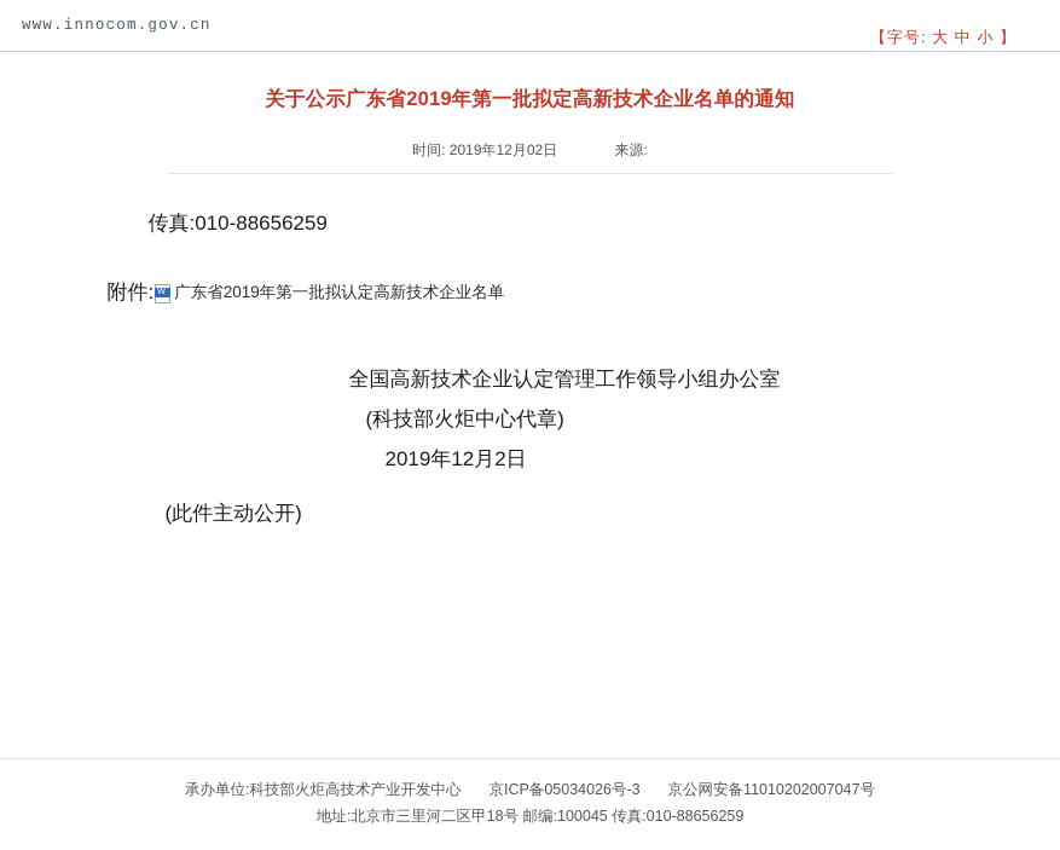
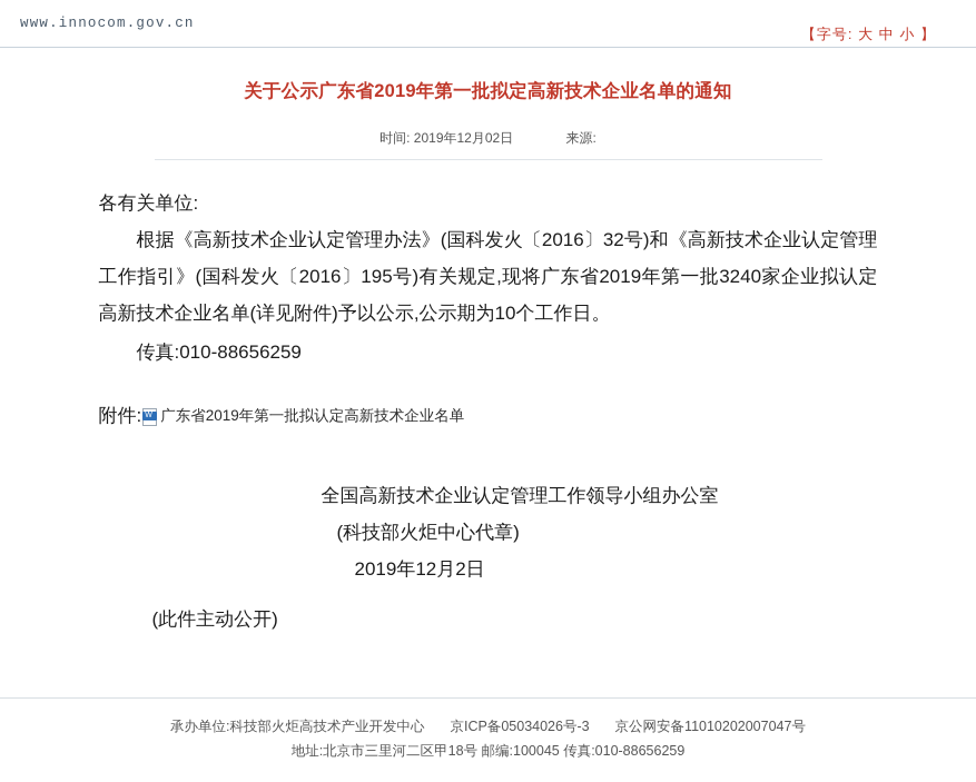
  www.innocom.gov.cn
  【字号: 大 中 小 】
  关于公示广东省2019年第一批拟定高新技术企业名单的通知
  时间: 2019年12月02日 来源:
+ 各有关单位:
+ 根据《高新技术企业认定管理办法》(国科发火〔2016〕32号)和《高新技术企业认定管理工作指引》(国科发火〔2016〕195号)有关规定,现将广东省2019年第一批3240家企业拟认定高新技术企业名单(详见附件)予以公示,公示期为10个工作日。
  传真:010-88656259
  附件:
  广东省2019年第一批拟认定高新技术企业名单
  全国高新技术企业认定管理工作领导小组办公室
  (科技部火炬中心代章)
  2019年12月2日
  (此件主动公开)
  承办单位:科技部火炬高技术产业开发中心 京ICP备05034026号-3 京公网安备11010202007047号
  地址:北京市三里河二区甲18号 邮编:100045 传真:010-88656259
